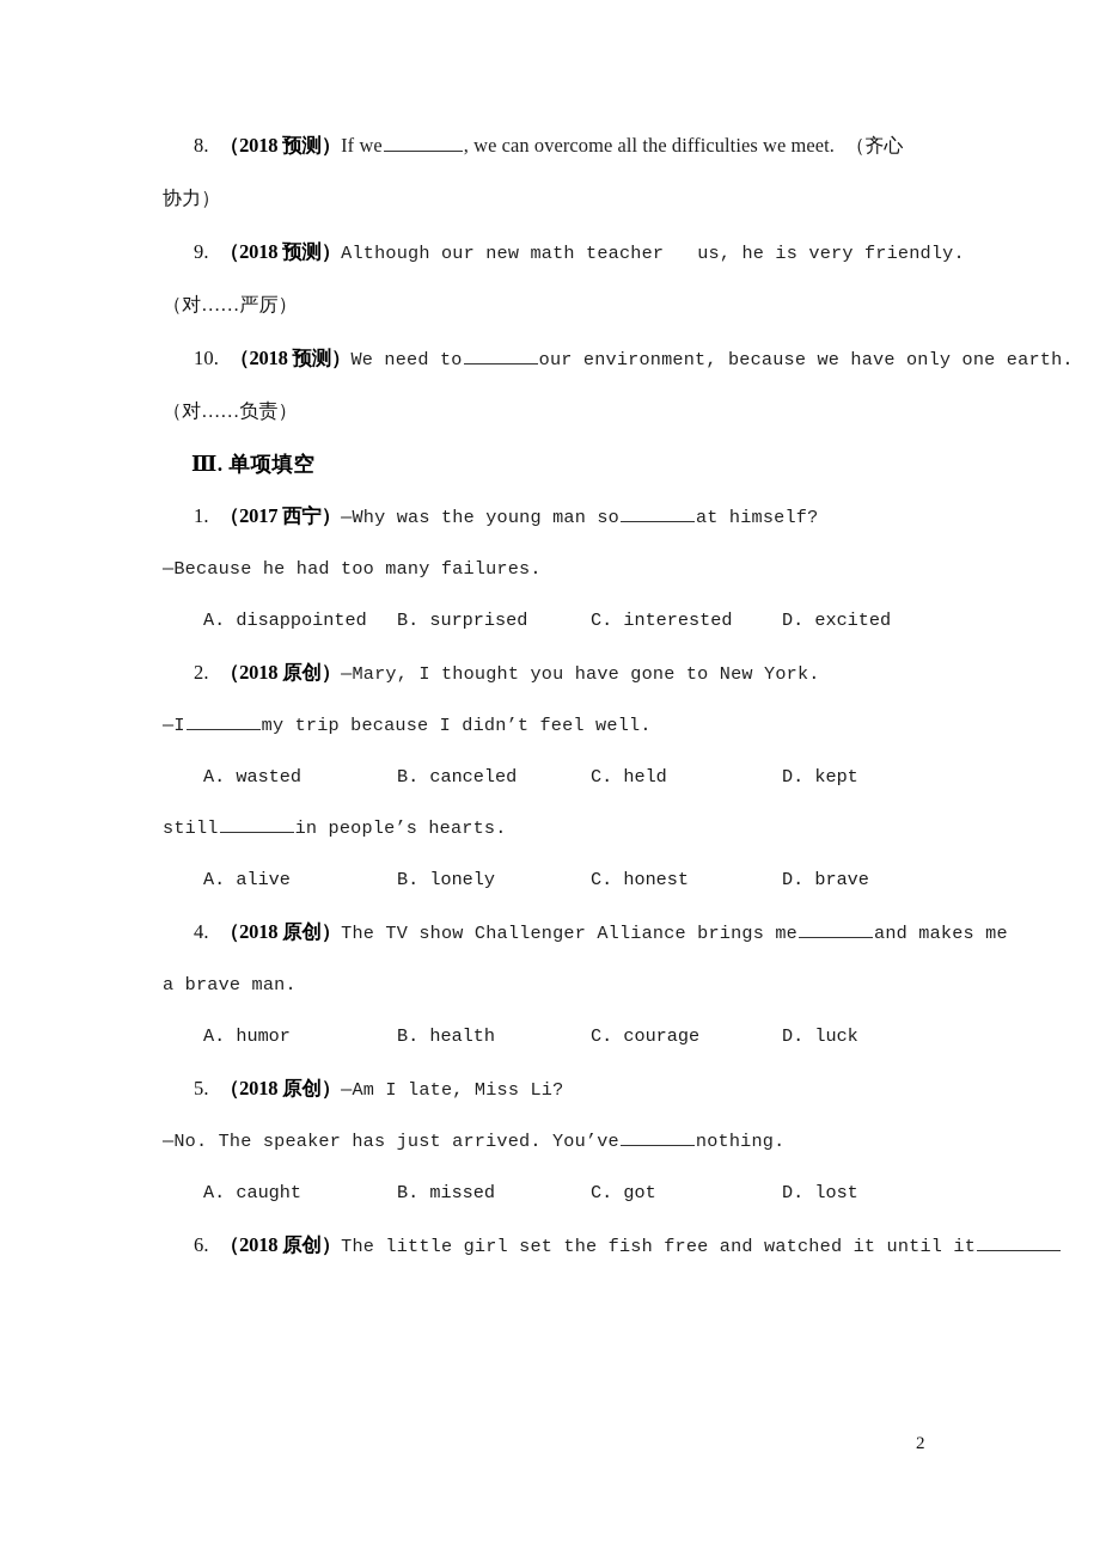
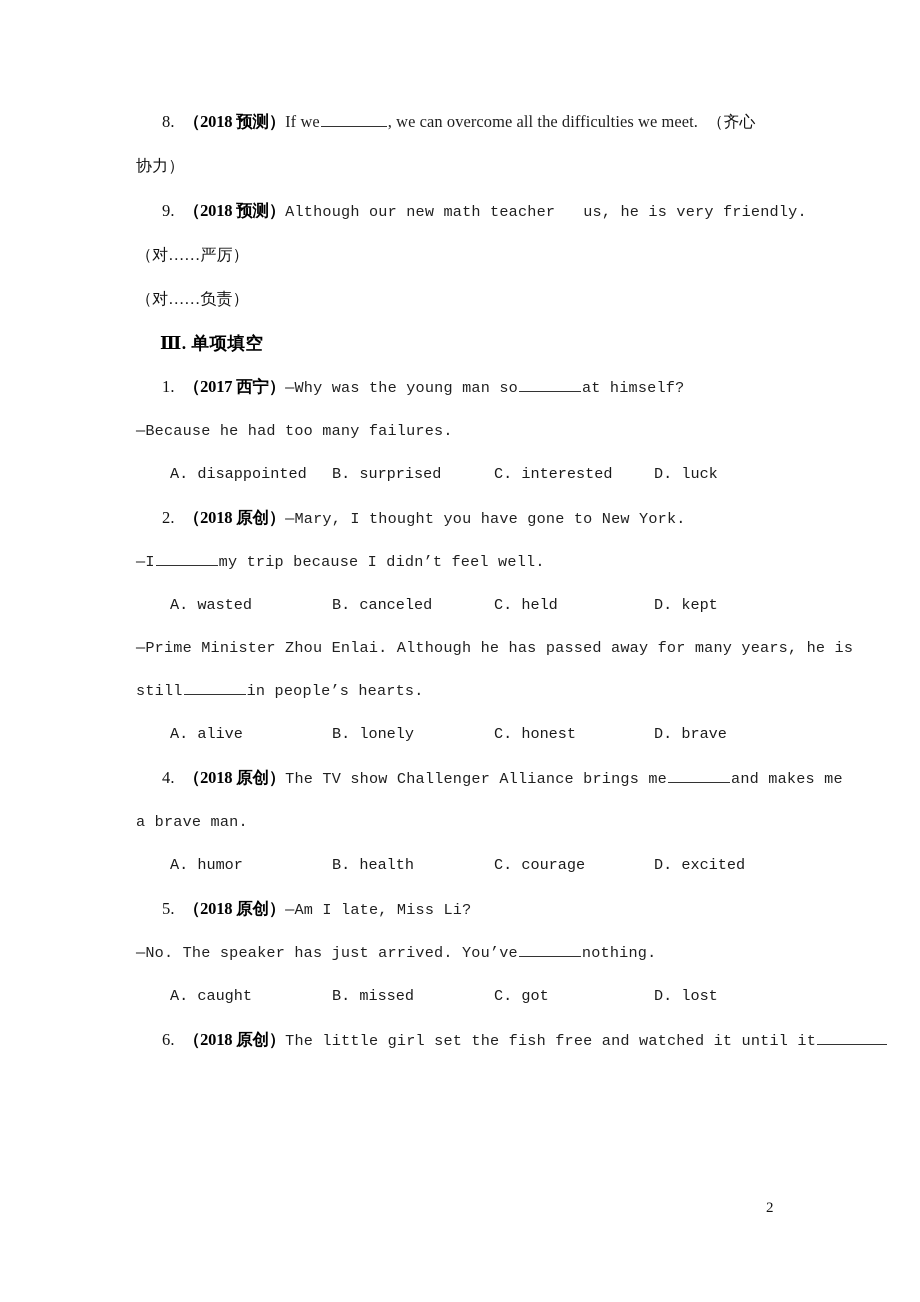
  8. （2018 预测）If we , we can overcome all the difficulties we meet. （齐心
  协力）
  9. （2018 预测）Although our new math teacher us, he is very friendly.
  （对……严厉）
- 10. （2018 预测）We need to our environment, because we have only one earth.
  （对……负责）
  Ⅲ. 单项填空
  1. （2017 西宁）—Why was the young man so at himself?
  —Because he had too many failures.
  A. disappointed
  B. surprised
  C. interested
- D. excited
+ D. luck
  2. （2018 原创）—Mary, I thought you have gone to New York.
  —I my trip because I didn’t feel well.
  A. wasted
  B. canceled
  C. held
  D. kept
+ —Prime Minister Zhou Enlai. Although he has passed away for many years, he is
  still in people’s hearts.
  A. alive
  B. lonely
  C. honest
  D. brave
  4. （2018 原创）The TV show Challenger Alliance brings me and makes me
  a brave man.
  A. humor
  B. health
  C. courage
- D. luck
+ D. excited
  5. （2018 原创）—Am I late, Miss Li?
  —No. The speaker has just arrived. You’ve nothing.
  A. caught
  B. missed
  C. got
  D. lost
  6. （2018 原创）The little girl set the fish free and watched it until it
  2
